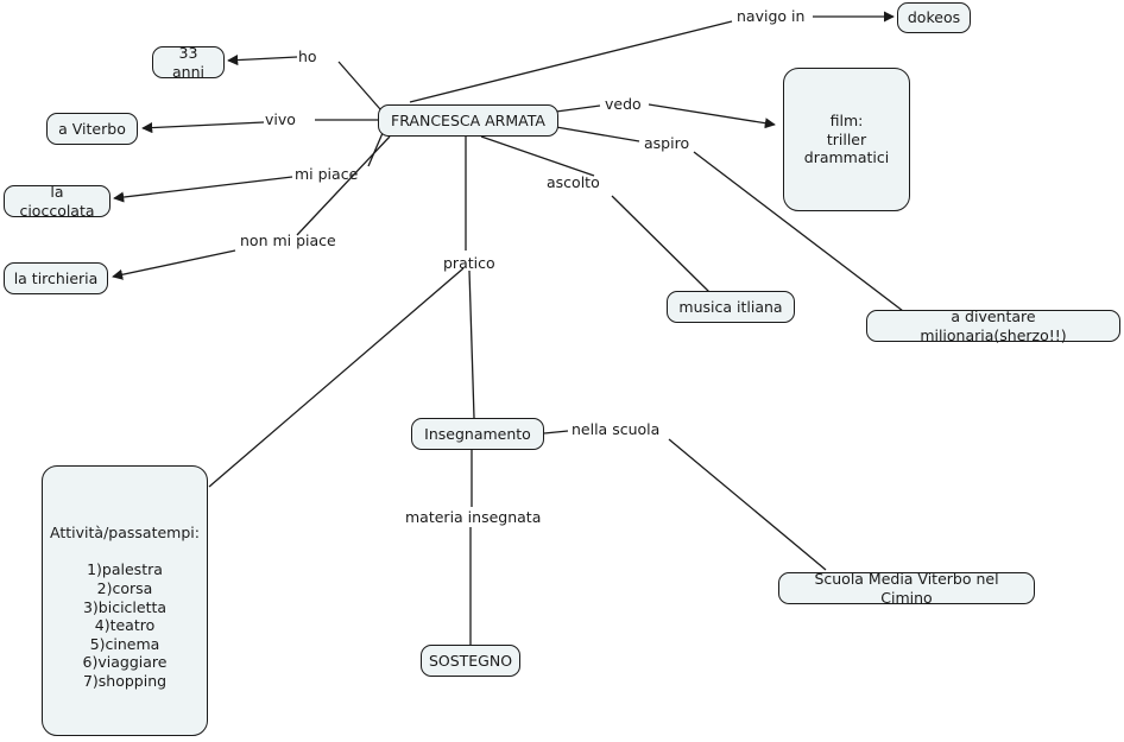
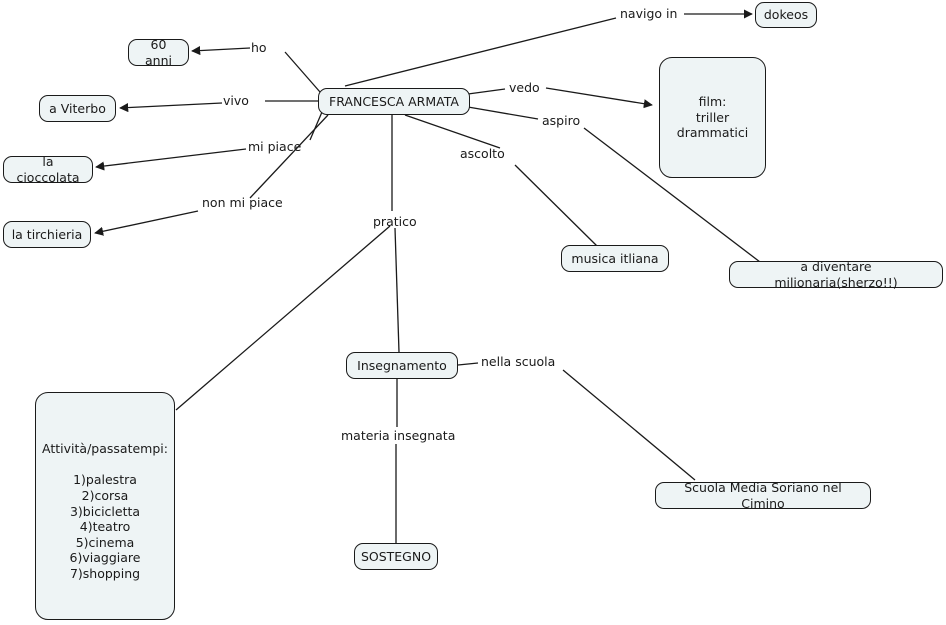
  FRANCESCA ARMATA
- 33 anni
+ 60 anni
  a Viterbo
  la cioccolata
  la tirchieria
  dokeos
  film:
  triller
  drammatici
  a diventare milionaria(sherzo!!)
  musica itliana
  Insegnamento
  SOSTEGNO
- Scuola Media Viterbo nel Cimino
+ Scuola Media Soriano nel Cimino
  Attività/passatempi:
  1)palestra
  2)corsa
  3)bicicletta
  4)teatro
  5)cinema
  6)viaggiare
  7)shopping
  ho
  vivo
  mi piace
  non mi piace
  navigo in
  vedo
  aspiro
  ascolto
  pratico
  nella scuola
  materia insegnata
